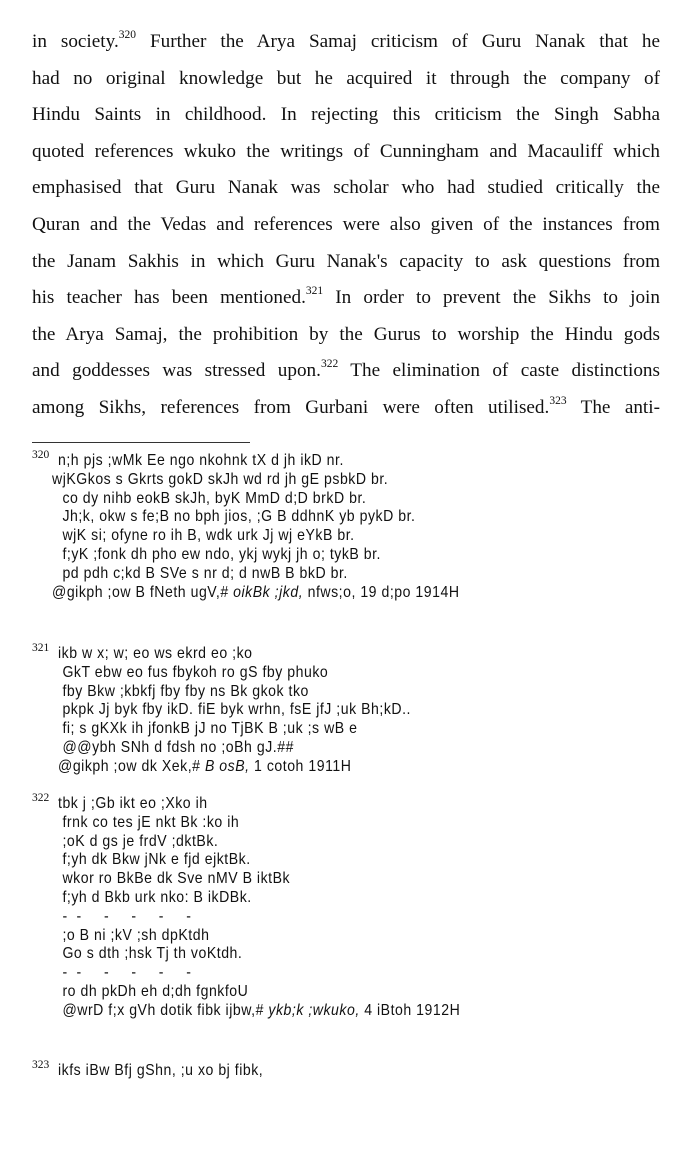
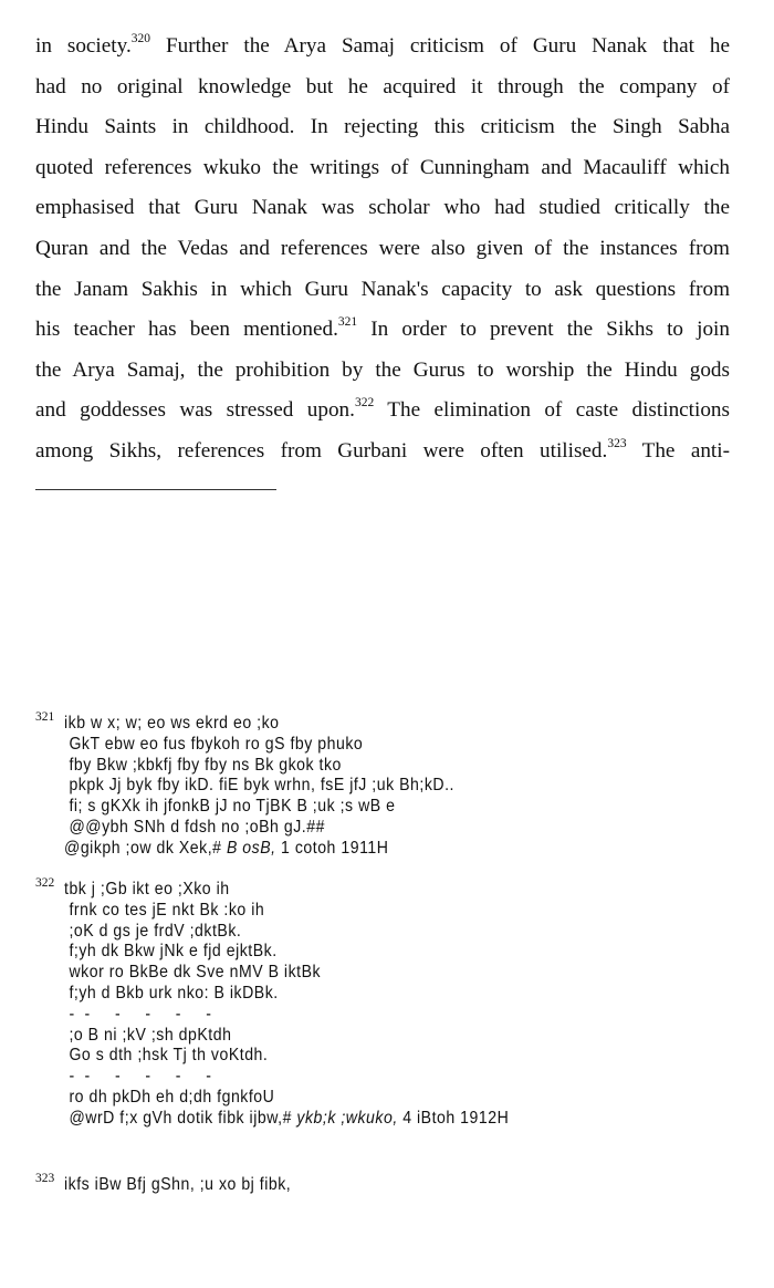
  in society.320 Further the Arya Samaj criticism of Guru Nanak that he
  had no original knowledge but he acquired it through the company of
  Hindu Saints in childhood. In rejecting this criticism the Singh Sabha
  quoted references wkuko the writings of Cunningham and Macauliff which
  emphasised that Guru Nanak was scholar who had studied critically the
  Quran and the Vedas and references were also given of the instances from
  the Janam Sakhis in which Guru Nanak's capacity to ask questions from
  his teacher has been mentioned.321 In order to prevent the Sikhs to join
  the Arya Samaj, the prohibition by the Gurus to worship the Hindu gods
  and goddesses was stressed upon.322 The elimination of caste distinctions
  among Sikhs, references from Gurbani were often utilised.323 The anti-
- 320
- n;h pjs ;wMk Ee ngo nkohnk tX d jh ikD nr.
- wjKGkos s Gkrts gokD skJh wd rd jh gE psbkD br.
- co dy nihb eokB skJh, byK MmD d;D brkD br.
- Jh;k, okw s fe;B no bph jios, ;G B ddhnK yb pykD br.
- wjK si; ofyne ro ih B, wdk urk Jj wj eYkB br.
- f;yK ;fonk dh pho ew ndo, ykj wykj jh o; tykB br.
- pd pdh c;kd B SVe s nr d; d nwB B bkD br.
- @gikph ;ow B fNeth ugV,# oikBk ;jkd, nfws;o, 19 d;po 1914H
  321
  ikb w x; w; eo ws ekrd eo ;ko
  GkT ebw eo fus fbykoh ro gS fby phuko
  fby Bkw ;kbkfj fby fby ns Bk gkok tko
  pkpk Jj byk fby ikD. fiE byk wrhn, fsE jfJ ;uk Bh;kD..
  fi; s gKXk ih jfonkB jJ no TjBK B ;uk ;s wB e
  @@ybh SNh d fdsh no ;oBh gJ.##
  @gikph ;ow dk Xek,# B osB, 1 cotoh 1911H
  322
  tbk j ;Gb ikt eo ;Xko ih
  frnk co tes jE nkt Bk :ko ih
  ;oK d gs je frdV ;dktBk.
  f;yh dk Bkw jNk e fjd ejktBk.
  wkor ro BkBe dk Sve nMV B iktBk
  f;yh d Bkb urk nko: B ikDBk.
  - - - - - -
  ;o B ni ;kV ;sh dpKtdh
  Go s dth ;hsk Tj th voKtdh.
  - - - - - -
  ro dh pkDh eh d;dh fgnkfoU
  @wrD f;x gVh dotik fibk ijbw,# ykb;k ;wkuko, 4 iBtoh 1912H
  323
  ikfs iBw Bfj gShn, ;u xo bj fibk,
